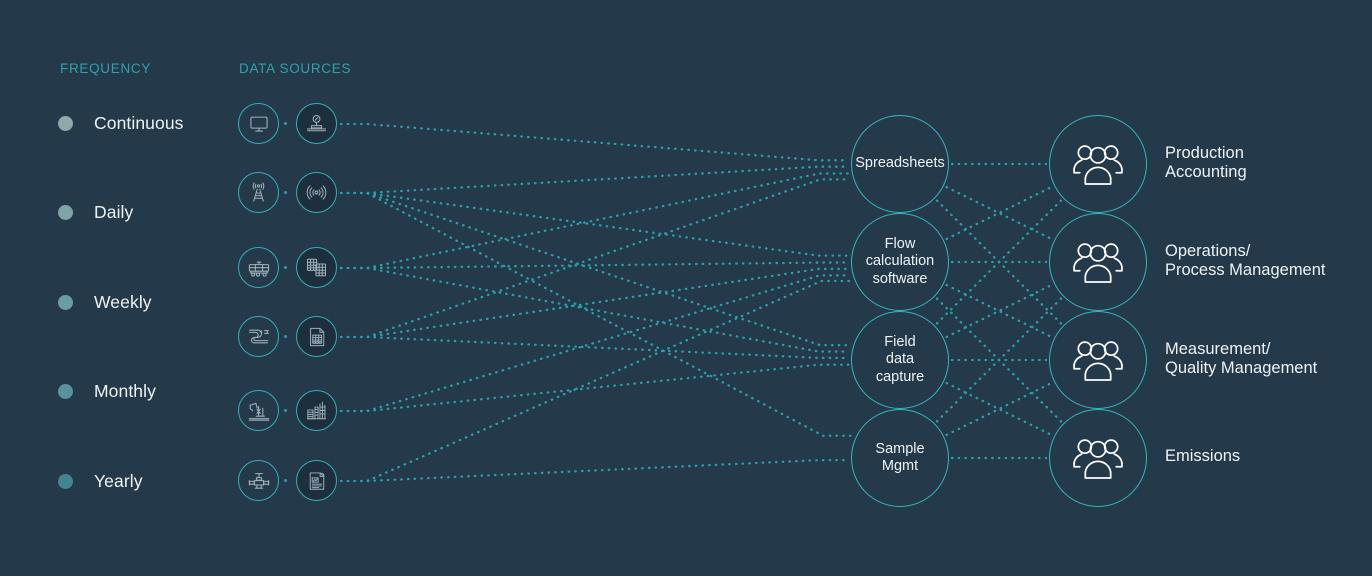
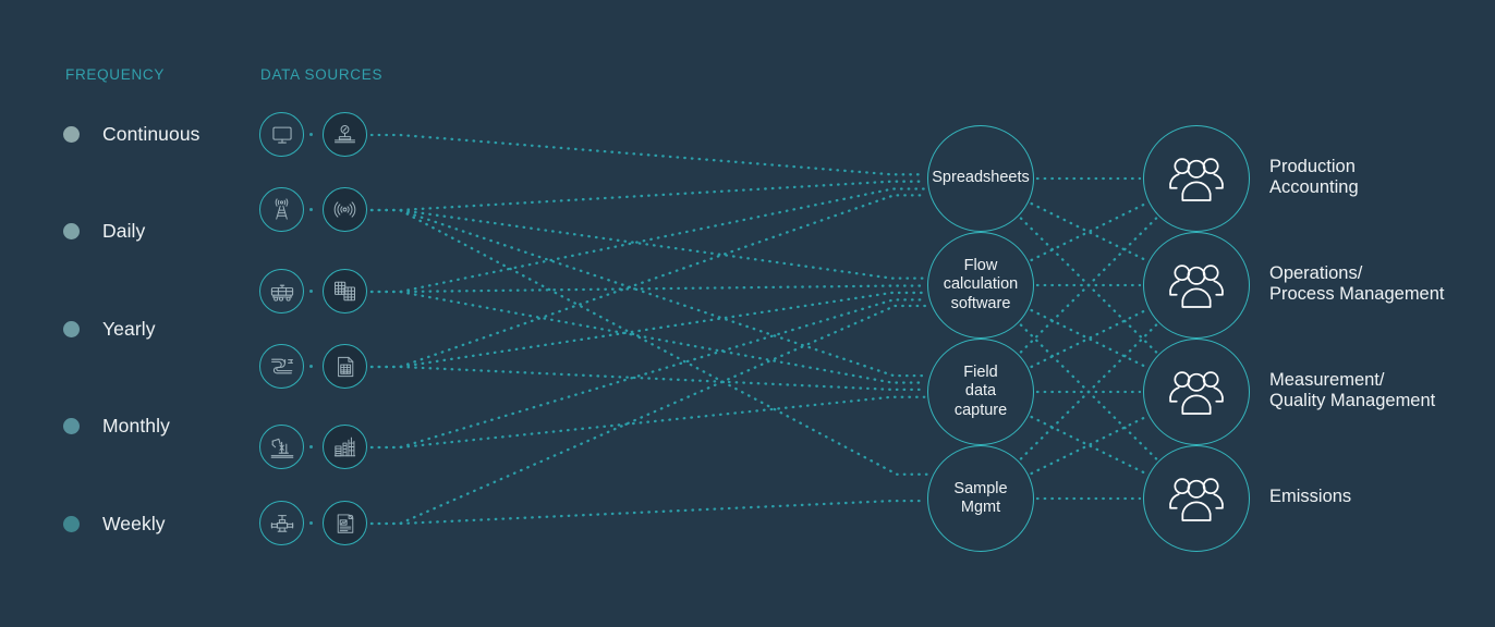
  FREQUENCY
  DATA SOURCES
  Continuous
  Daily
- Weekly
+ Yearly
  Monthly
- Yearly
+ Weekly
  Spreadsheets
  Flow
  calculation
  software
  Field
  data
  capture
  Sample
  Mgmt
  Production
  Accounting
  Operations/
  Process Management
  Measurement/
  Quality Management
  Emissions
